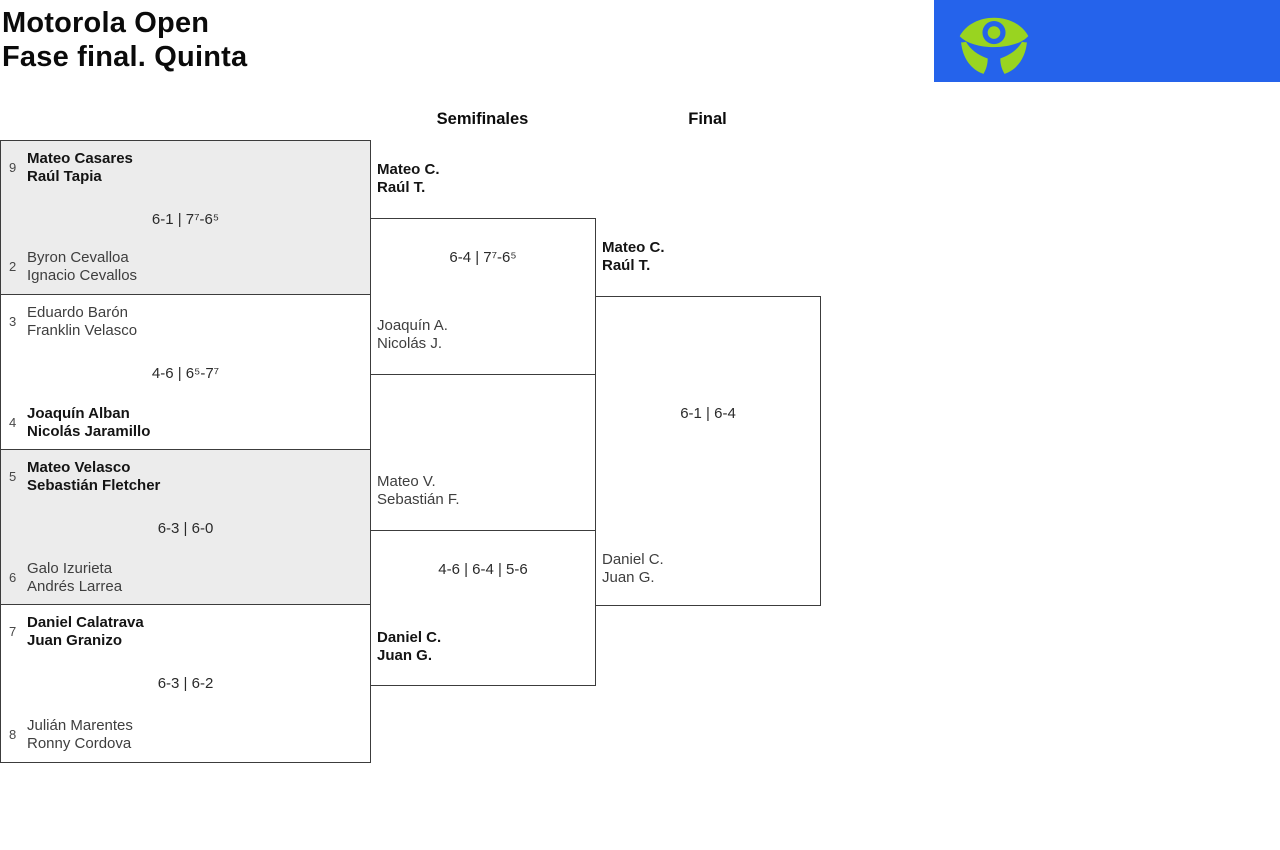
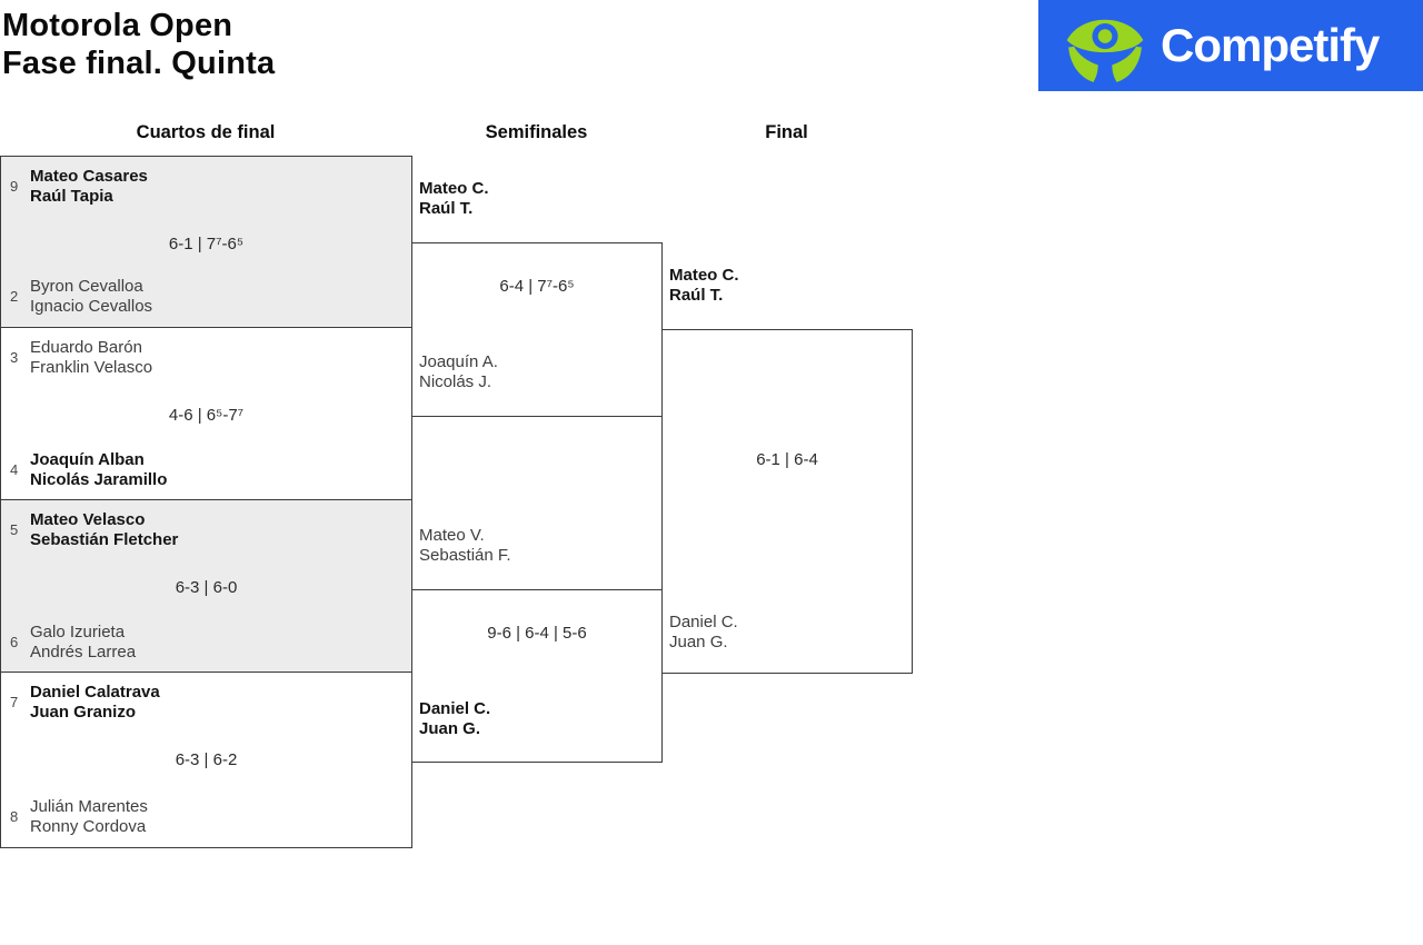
  Motorola Open
  Fase final. Quinta
+ Competify
+ Cuartos de final
  Semifinales
  Final
  9
  Mateo Casares
  Raúl Tapia
  6-1 | 7⁷-6⁵
  2
  Byron Cevalloa
  Ignacio Cevallos
  3
  Eduardo Barón
  Franklin Velasco
  4-6 | 6⁵-7⁷
  4
  Joaquín Alban
  Nicolás Jaramillo
  5
  Mateo Velasco
  Sebastián Fletcher
  6-3 | 6-0
  6
  Galo Izurieta
  Andrés Larrea
  7
  Daniel Calatrava
  Juan Granizo
  6-3 | 6-2
  8
  Julián Marentes
  Ronny Cordova
  Mateo C.
  Raúl T.
  6-4 | 7⁷-6⁵
  Joaquín A.
  Nicolás J.
  Mateo V.
  Sebastián F.
- 4-6 | 6-4 | 5-6
+ 9-6 | 6-4 | 5-6
  Daniel C.
  Juan G.
  Mateo C.
  Raúl T.
  6-1 | 6-4
  Daniel C.
  Juan G.
